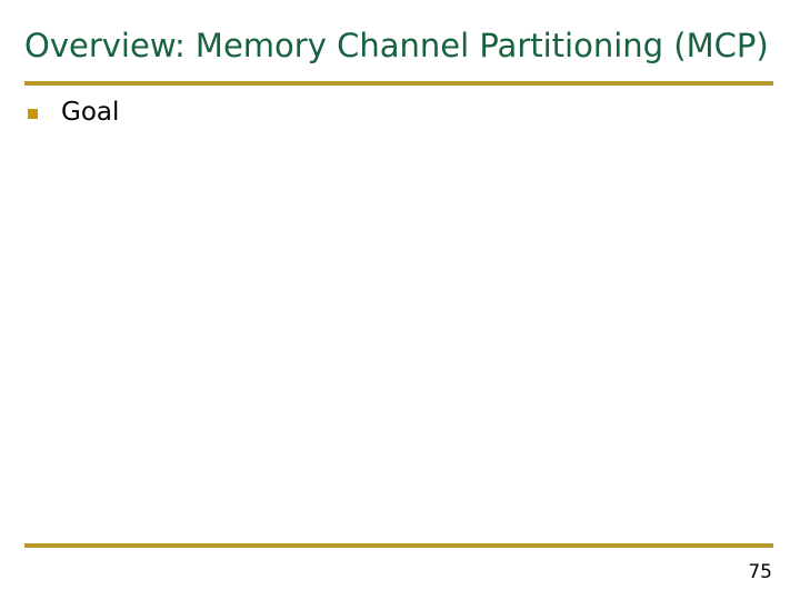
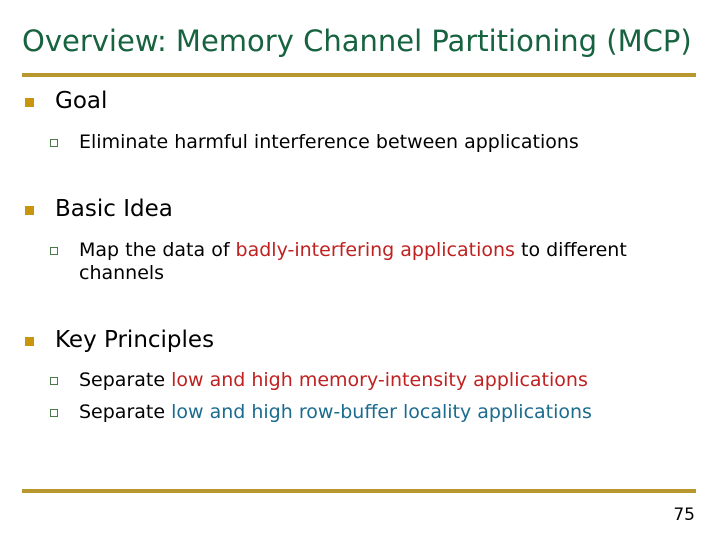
  Overview: Memory Channel Partitioning (MCP)
  Goal
+ Eliminate harmful interference between applications
+ Basic Idea
+ Map the data of badly-interfering applications to different channels
+ Key Principles
+ Separate low and high memory-intensity applications
+ Separate low and high row-buffer locality applications
  75
